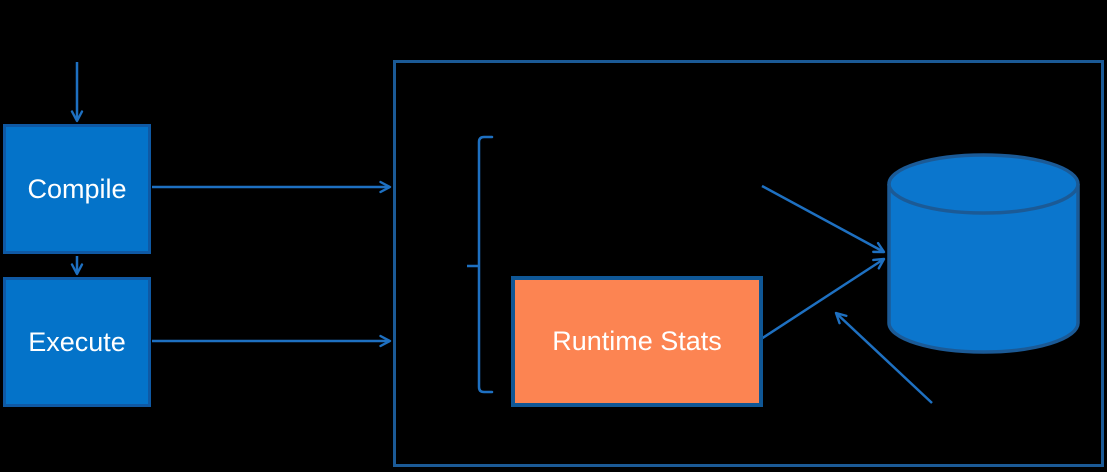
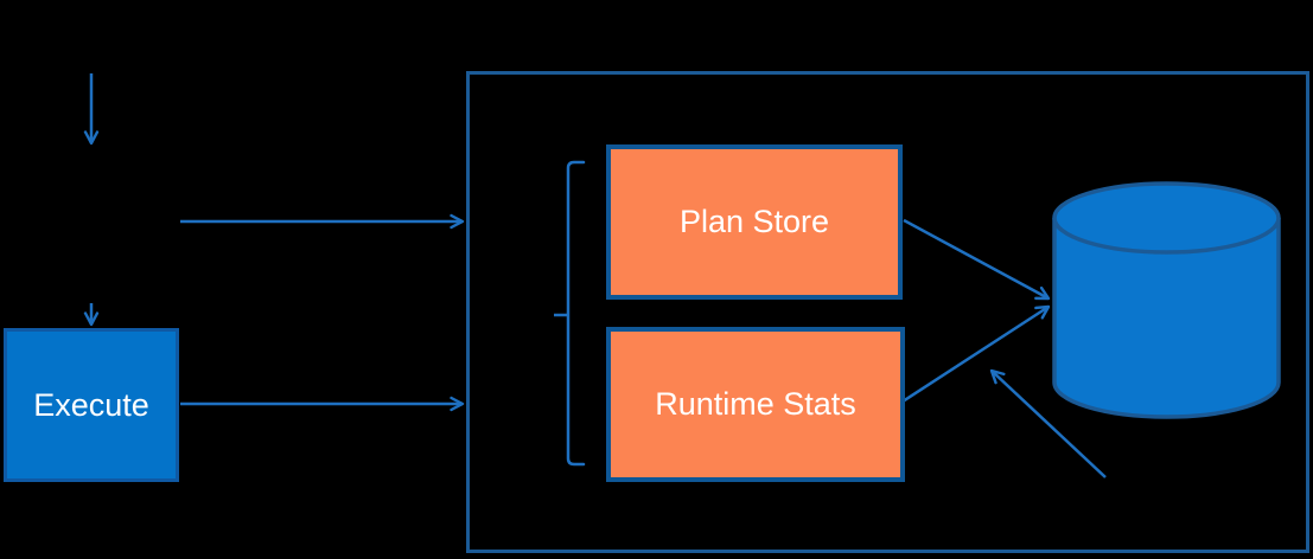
- Compile
  Execute
+ Plan Store
  Runtime Stats
